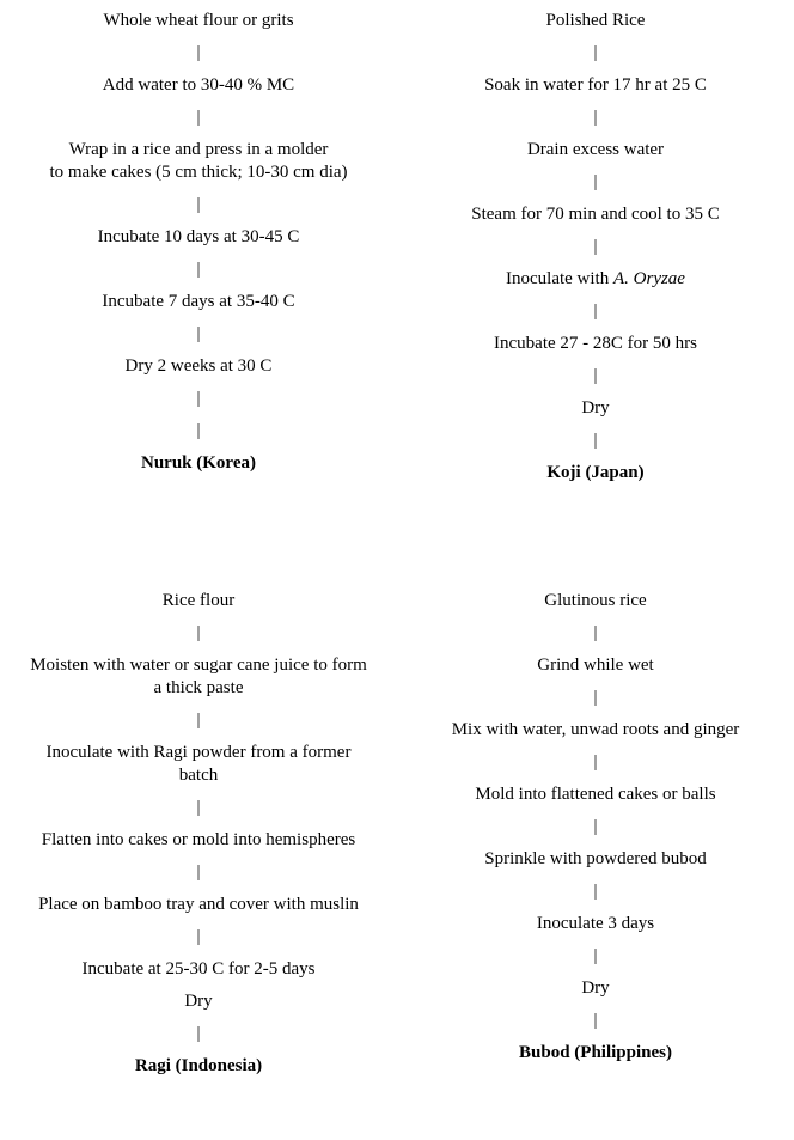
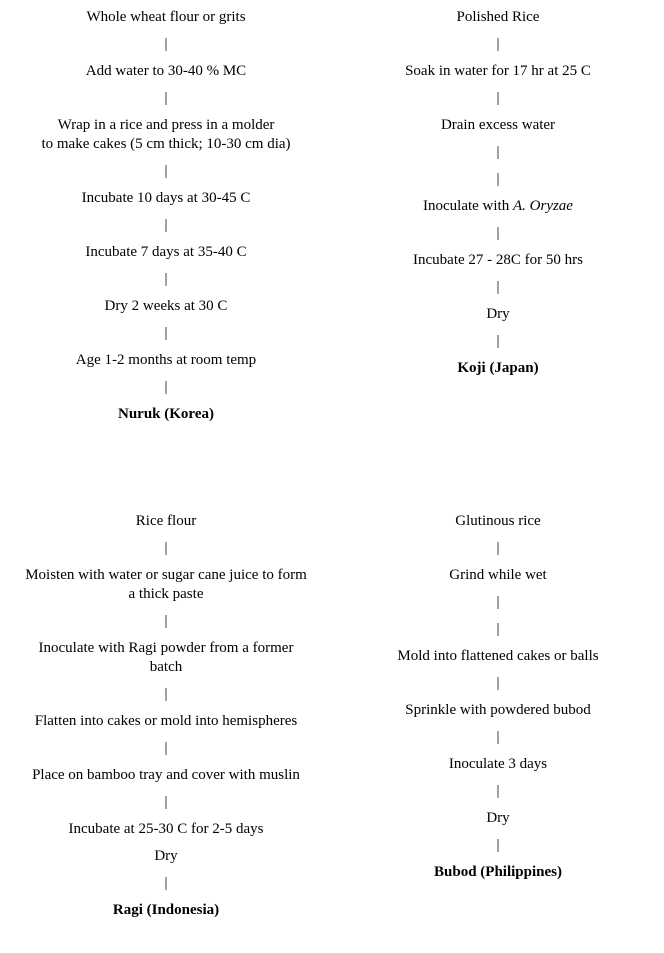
  Whole wheat flour or grits
  |
  Add water to 30-40 % MC
  |
  Wrap in a rice and press in a molder
  to make cakes (5 cm thick; 10-30 cm dia)
  |
  Incubate 10 days at 30-45 C
  |
  Incubate 7 days at 35-40 C
  |
  Dry 2 weeks at 30 C
  |
+ Age 1-2 months at room temp
  |
  Nuruk (Korea)
  Polished Rice
  |
  Soak in water for 17 hr at 25 C
  |
  Drain excess water
  |
- Steam for 70 min and cool to 35 C
  |
  Inoculate with A. Oryzae
  |
  Incubate 27 - 28C for 50 hrs
  |
  Dry
  |
  Koji (Japan)
  Rice flour
  |
  Moisten with water or sugar cane juice to form
  a thick paste
  |
  Inoculate with Ragi powder from a former
  batch
  |
  Flatten into cakes or mold into hemispheres
  |
  Place on bamboo tray and cover with muslin
  |
  Incubate at 25-30 C for 2-5 days
  Dry
  |
  Ragi (Indonesia)
  Glutinous rice
  |
  Grind while wet
  |
- Mix with water, unwad roots and ginger
  |
  Mold into flattened cakes or balls
  |
  Sprinkle with powdered bubod
  |
  Inoculate 3 days
  |
  Dry
  |
  Bubod (Philippines)
